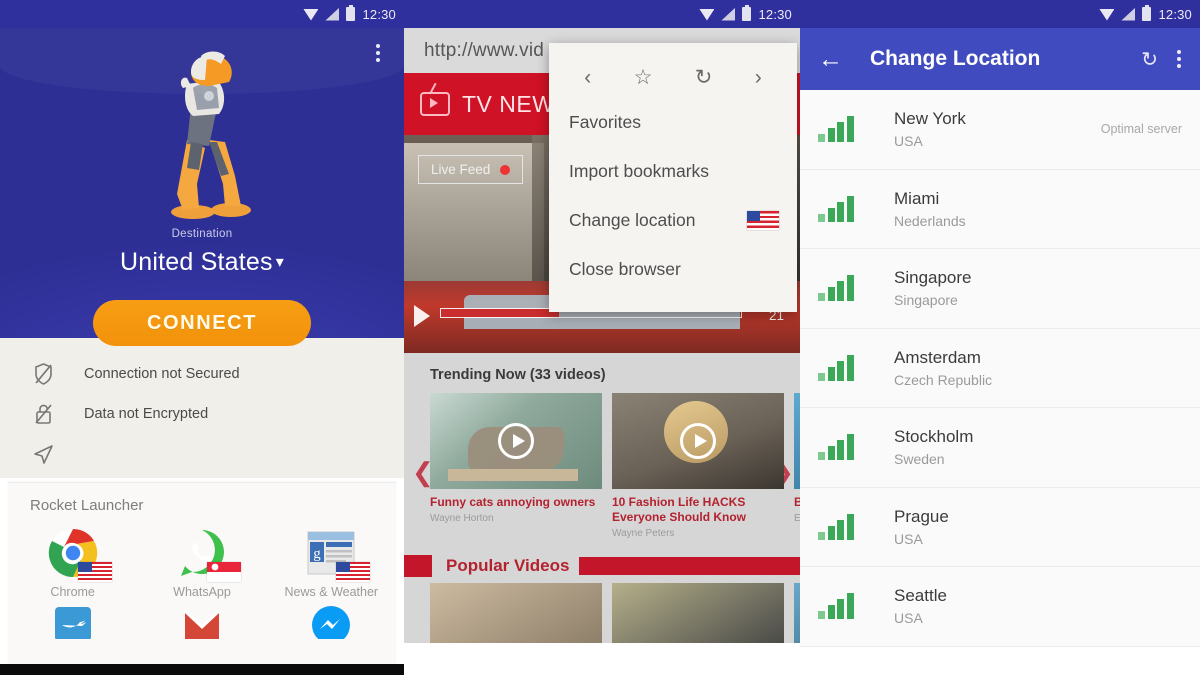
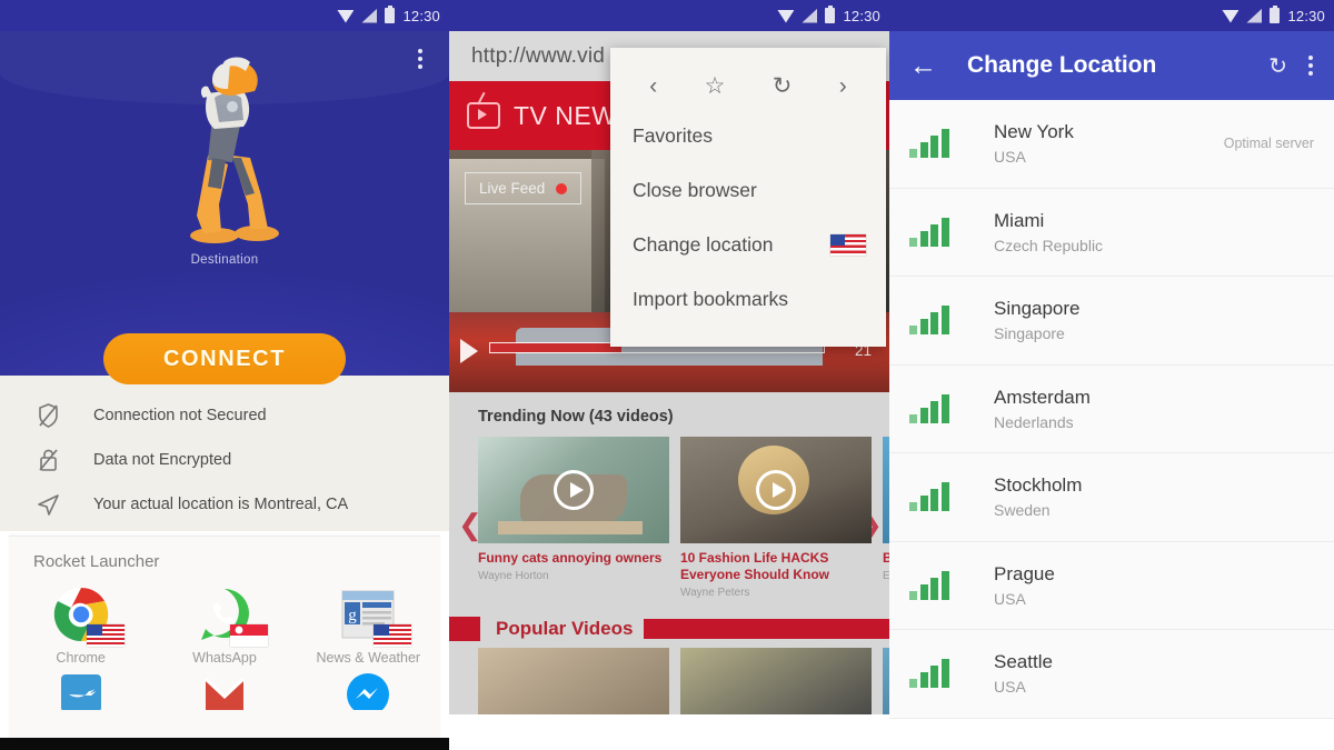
  12:30
  Destination
- United States ▾
  CONNECT
  Connection not Secured
  Data not Encrypted
+ Your actual location is Montreal, CA
  Rocket Launcher
  Chrome
  WhatsApp
  g
  News & Weather
  12:30
  http://www.vid
  TV NEW
  Live Feed
  21
- Trending Now (33 videos)
+ Trending Now (43 videos)
  ❮
  Funny cats annoying owners
  Wayne Horton
  10 Fashion Life HACKS Everyone Should Know
  Wayne Peters
  Popular Videos
  ‹
  ☆
  ↻
  ›
  Favorites
- Import bookmarks
+ Close browser
  Change location
- Close browser
+ Import bookmarks
  12:30
  ←
  Change Location
  ↻
  New York
  USA
  Optimal server
  Miami
- Nederlands
+ Czech Republic
  Singapore
  Singapore
  Amsterdam
- Czech Republic
+ Nederlands
  Stockholm
  Sweden
  Prague
  USA
  Seattle
  USA
